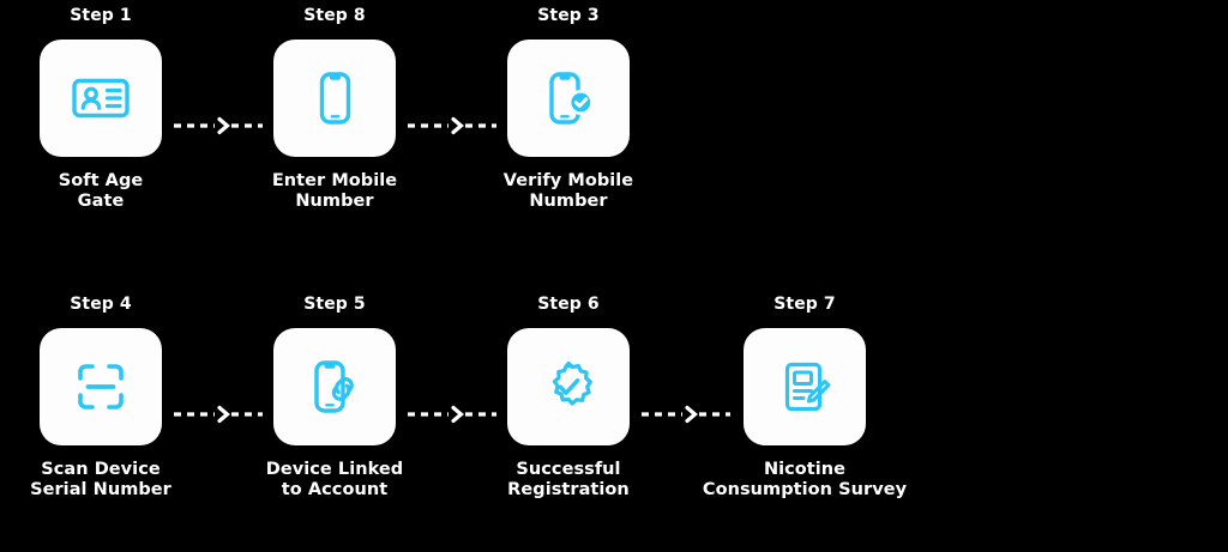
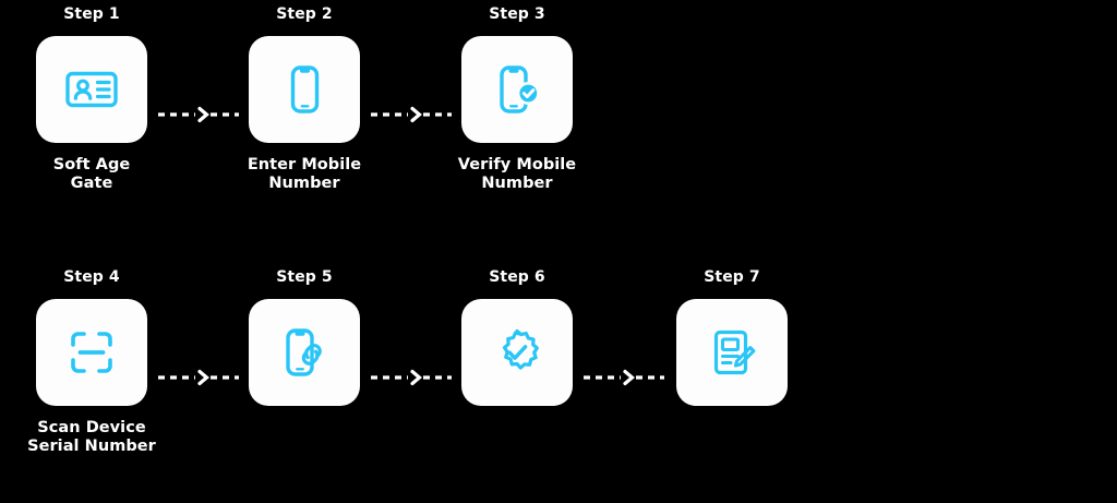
  Step 1
  Soft Age
  Gate
- Step 8
+ Step 2
  Enter Mobile
  Number
  Step 3
  Verify Mobile
  Number
  Step 4
  Scan Device
  Serial Number
  Step 5
- Device Linked
- to Account
  Step 6
- Successful
- Registration
  Step 7
- Nicotine
- Consumption Survey
